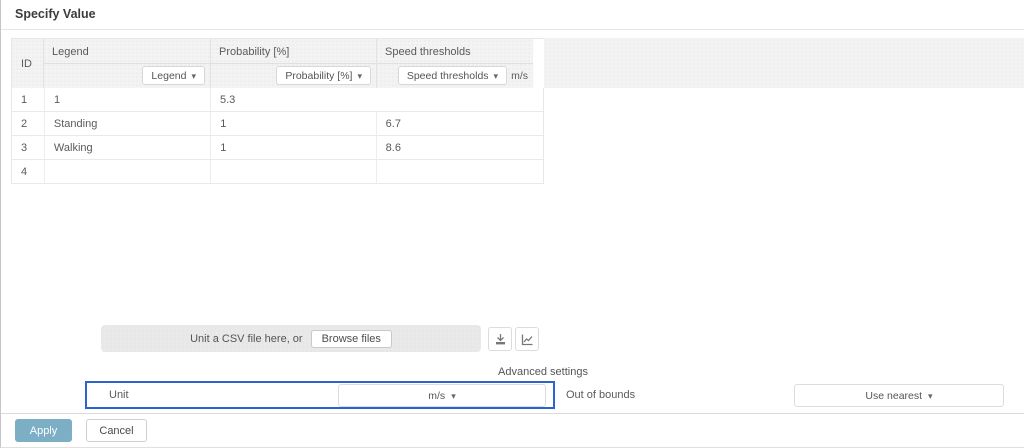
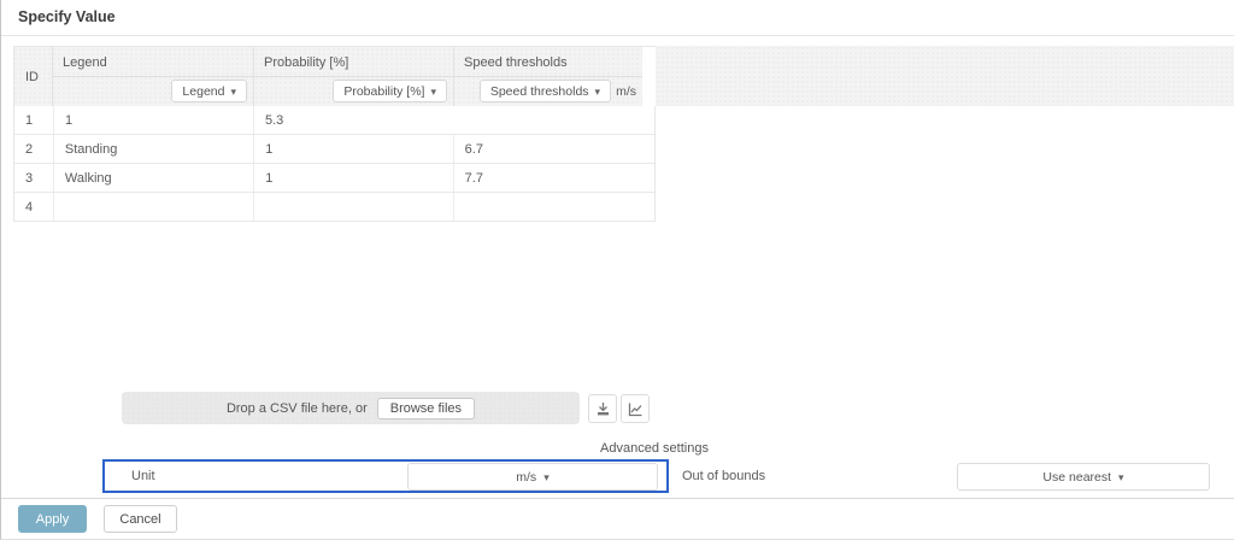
  Specify Value
  ID
  Legend
  Legend
  Probability [%]
  Probability [%]
  Speed thresholds
  Speed thresholds
  m/s
  1
  1
  5.3
  2
  Standing
  1
  6.7
  3
  Walking
  1
- 8.6
+ 7.7
  4
- Unit a CSV file here, or
+ Drop a CSV file here, or
  Browse files
  Advanced settings
  Unit
  m/s
  Out of bounds
  Use nearest
  Apply
  Cancel
